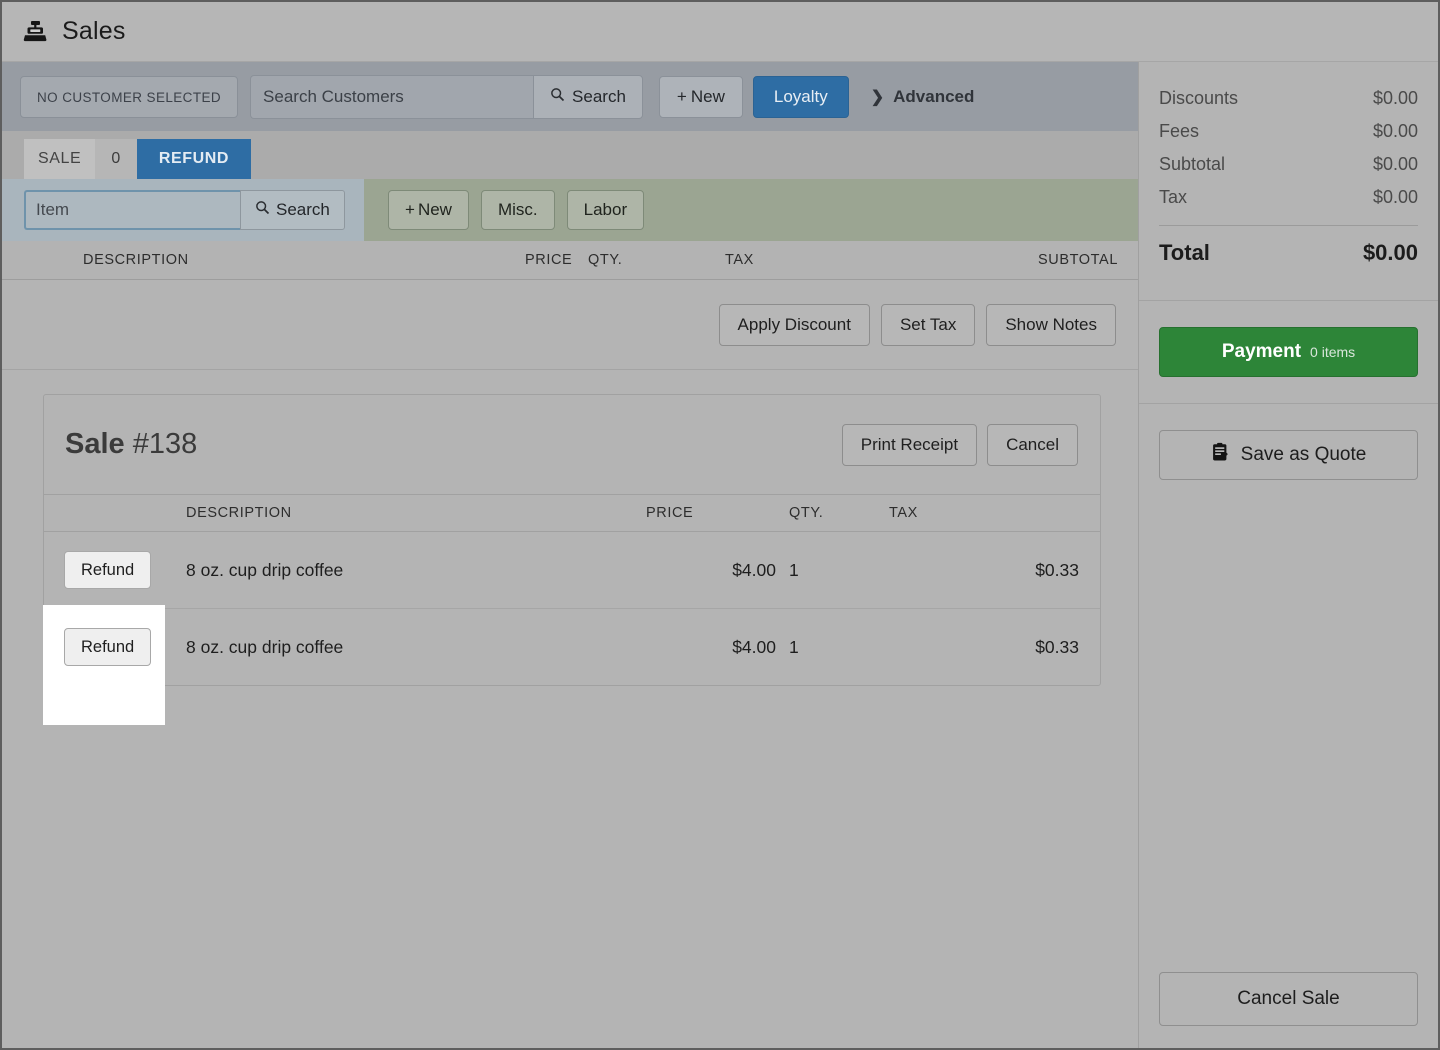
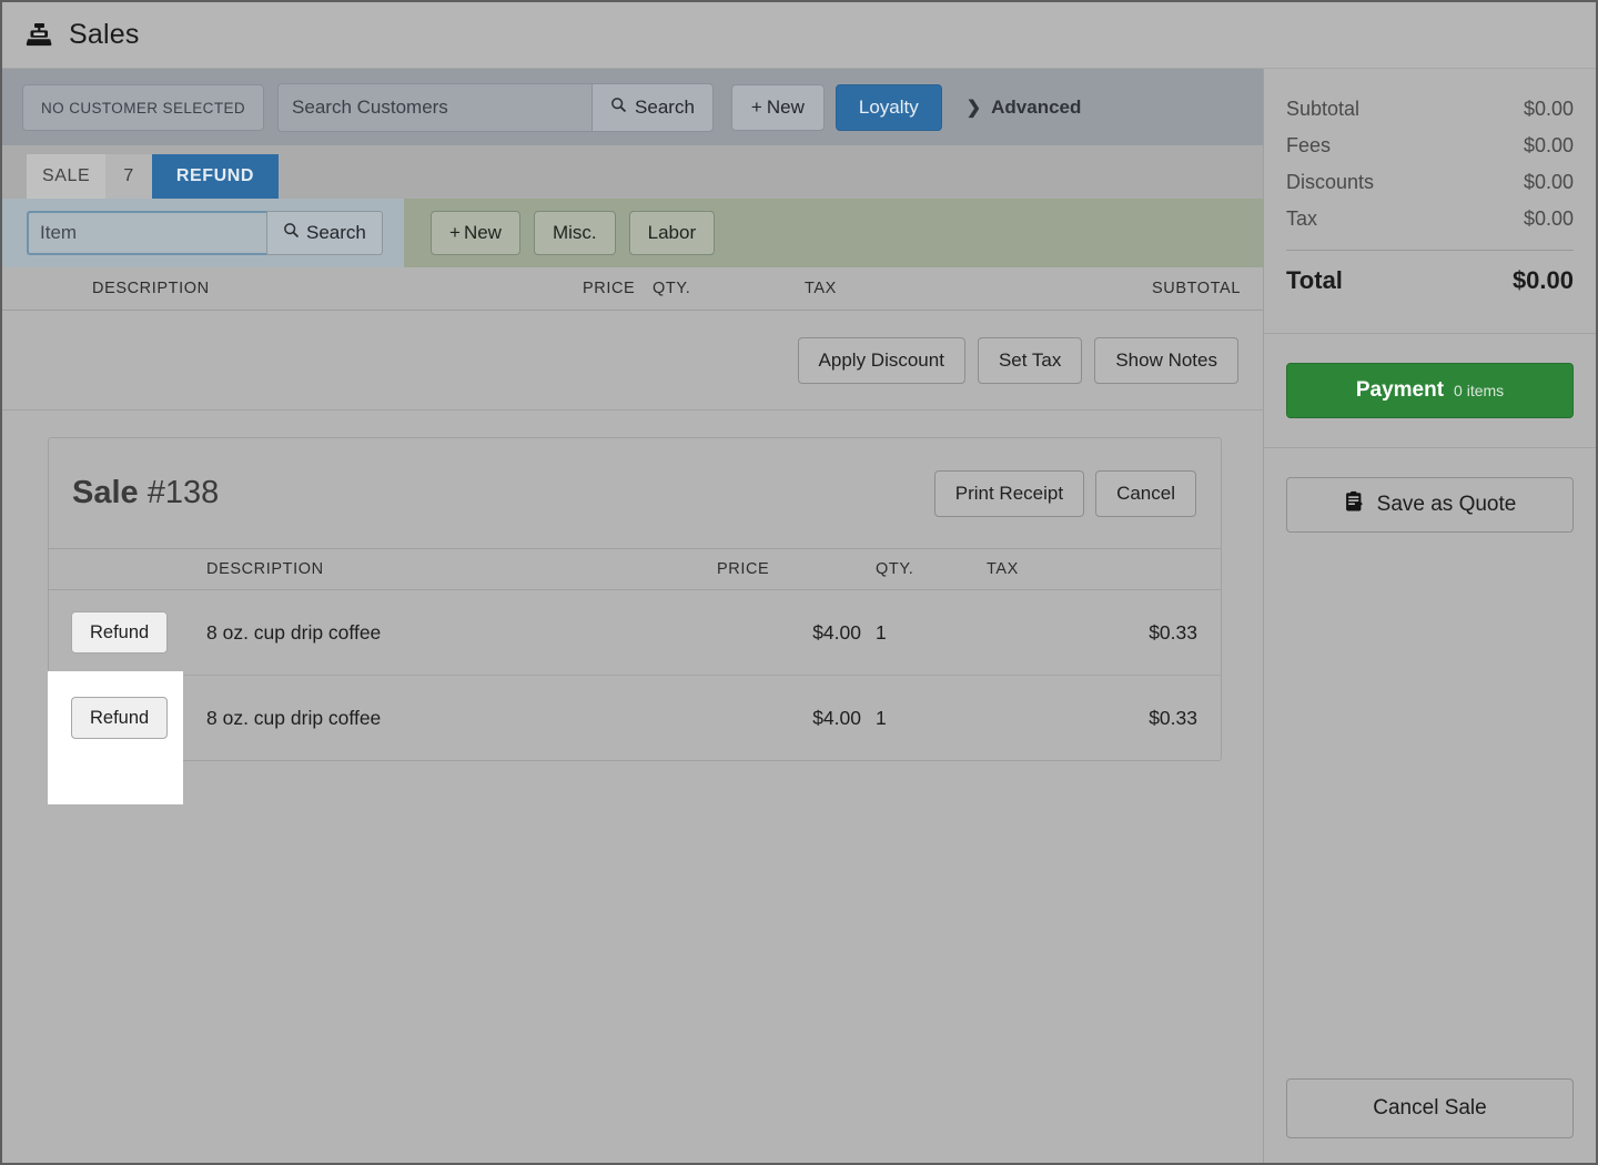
  Sales
  NO CUSTOMER SELECTED
  Search Customers
  Search
  +
  New
  Loyalty
  ❯
  Advanced
  SALE
- 0
+ 7
  REFUND
  Item
  Search
  +
  New
  Misc.
  Labor
  DESCRIPTION
  PRICE
  QTY.
  TAX
  SUBTOTAL
  Apply Discount
  Set Tax
  Show Notes
  Sale #138
  Print Receipt
  Cancel
  	DESCRIPTION	PRICE	QTY.	TAX
  Refund	8 oz. cup drip coffee	$4.00	1	$0.33
  Refund	8 oz. cup drip coffee	$4.00	1	$0.33
- Discounts
+ Subtotal
  $0.00
  Fees
  $0.00
- Subtotal
+ Discounts
  $0.00
  Tax
  $0.00
  Total
  $0.00
  Payment
  0 items
  Save as Quote
  Cancel Sale
